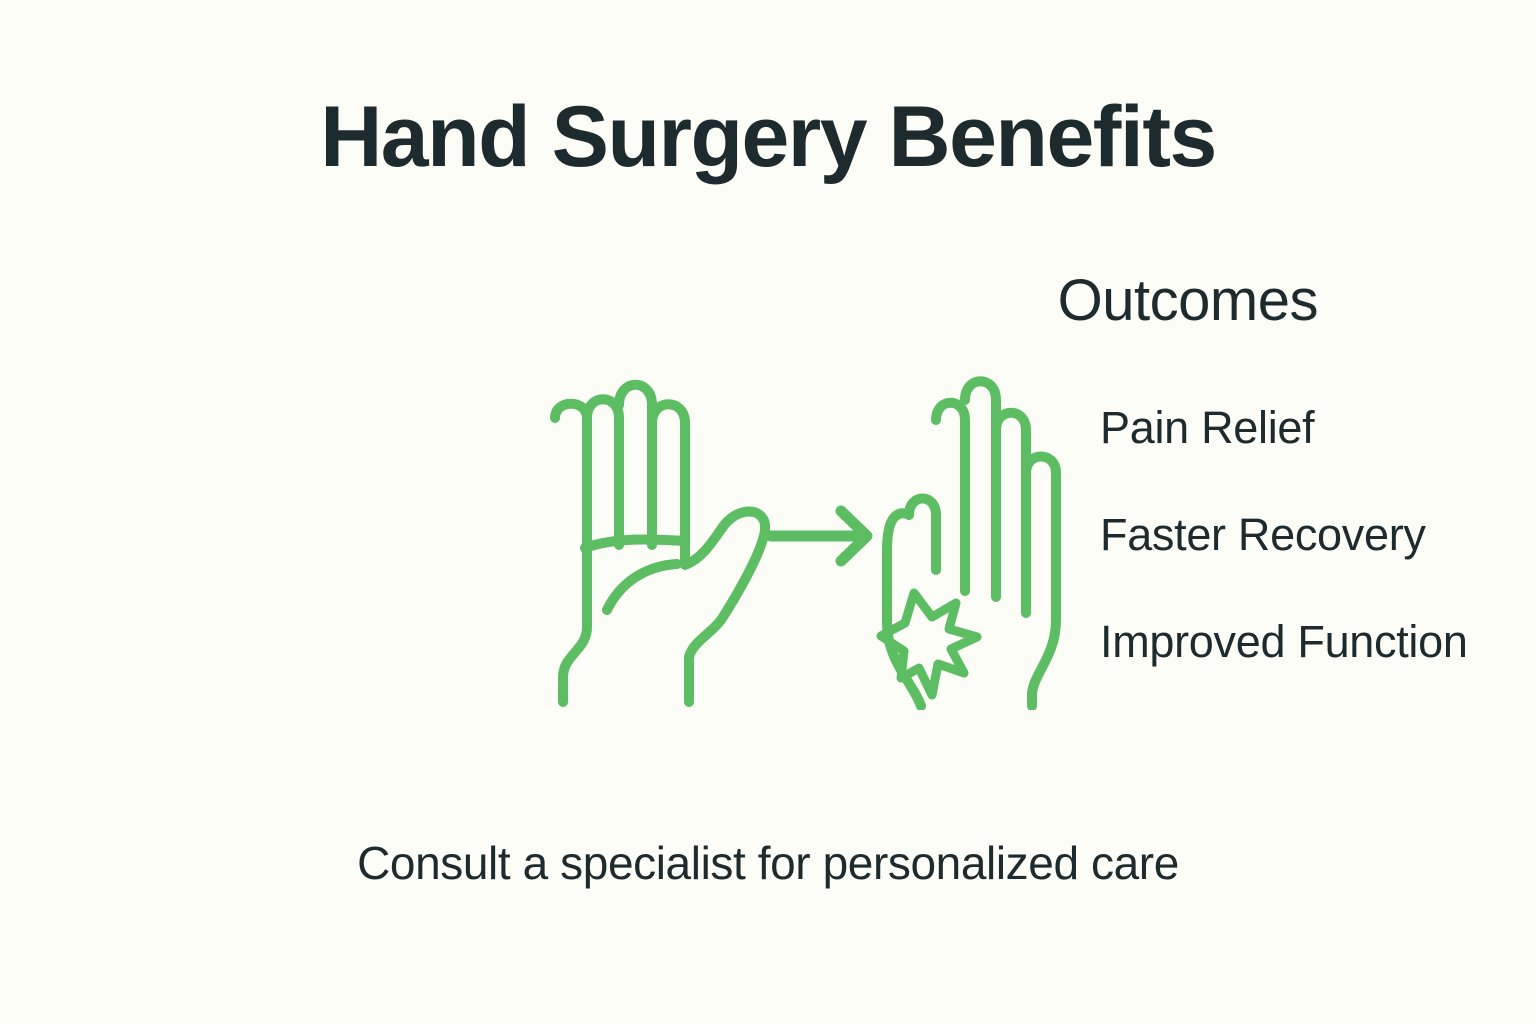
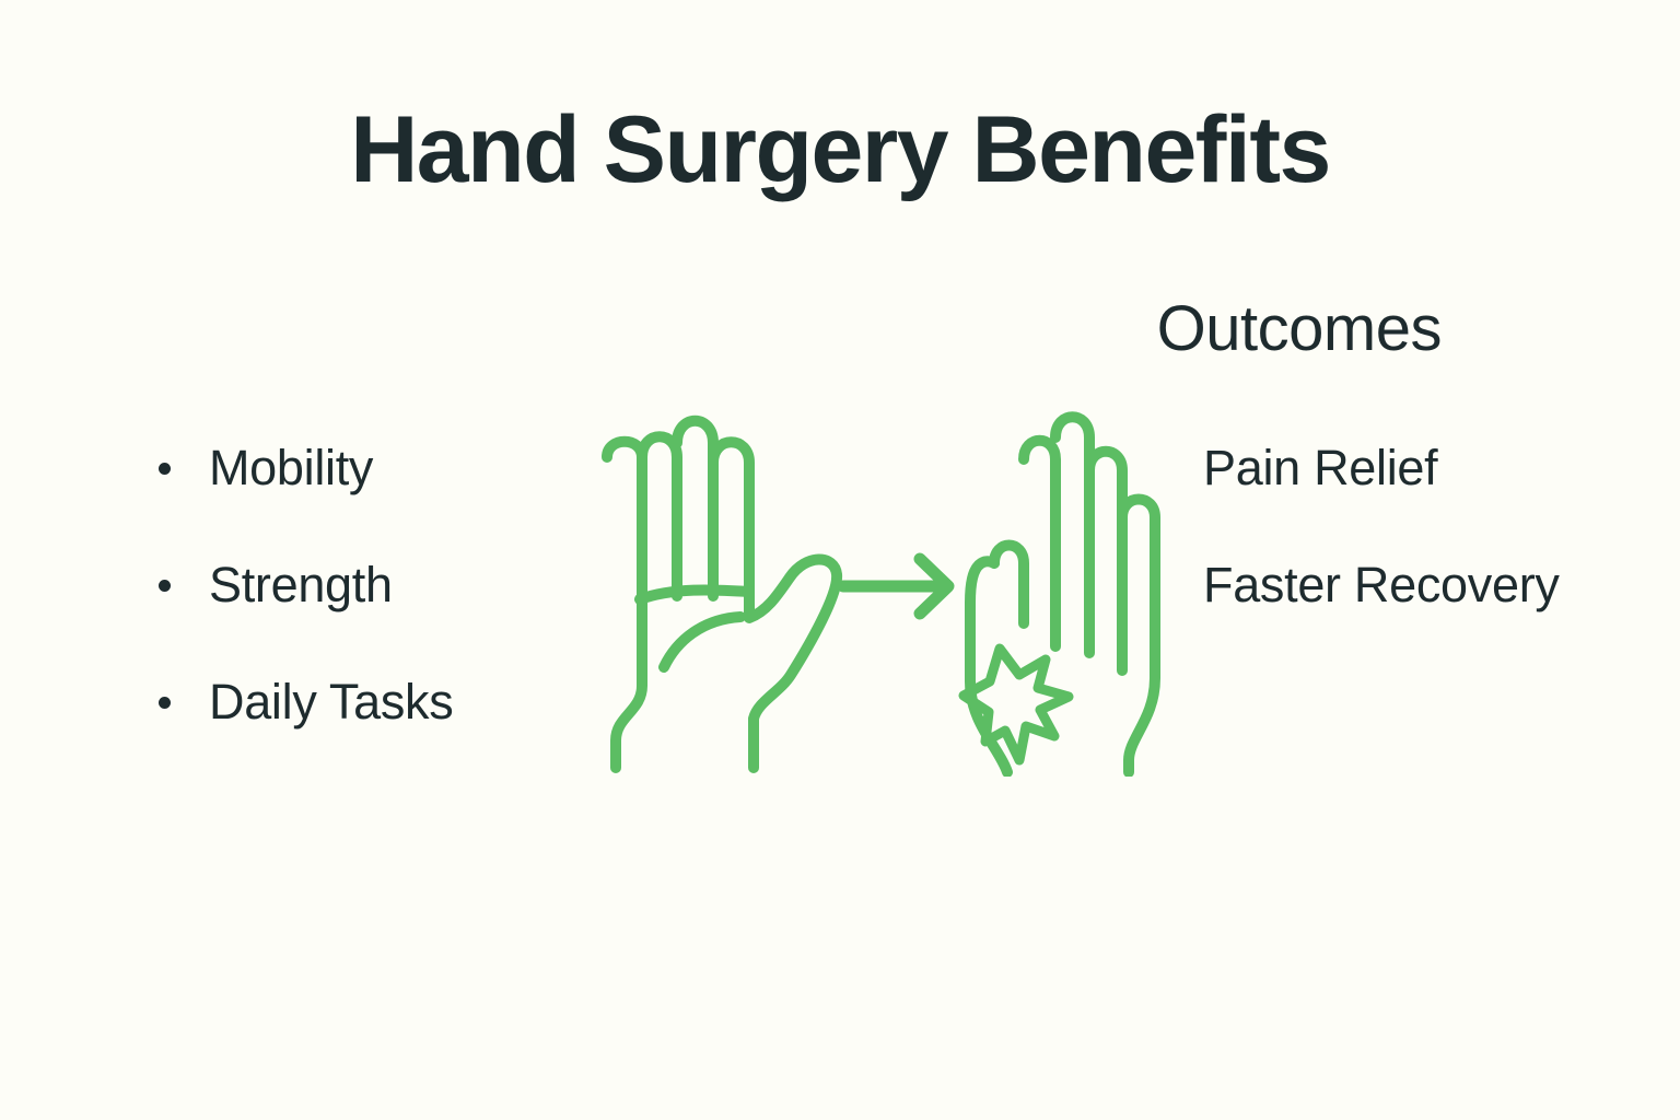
  Hand Surgery Benefits
  Outcomes
+ Mobility
+ Strength
+ Daily Tasks
  Pain Relief
  Faster Recovery
- Improved Function
- Consult a specialist for personalized care
